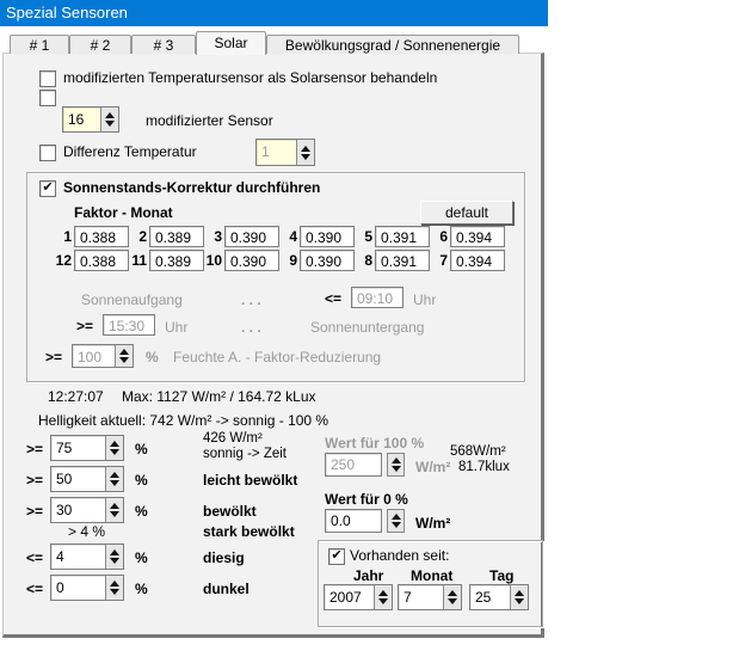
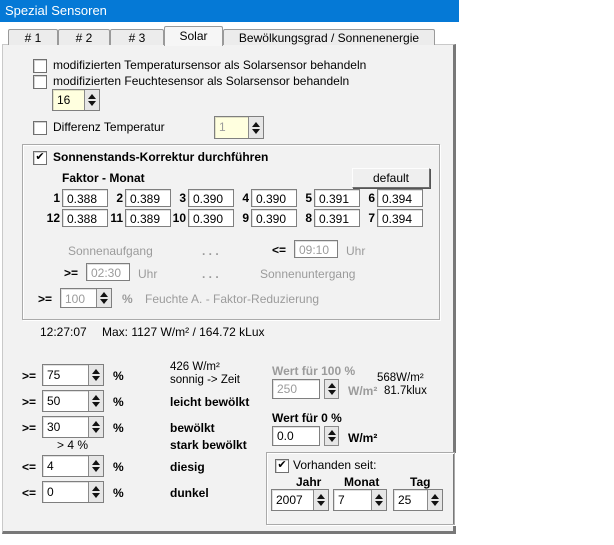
  Spezial Sensoren
  # 1
  # 2
  # 3
  Solar
  Bewölkungsgrad / Sonnenenergie
  modifizierten Temperatursensor als Solarsensor behandeln
+ modifizierten Feuchtesensor als Solarsensor behandeln
  16
- modifizierter Sensor
  Differenz Temperatur
  1
  Sonnenstands-Korrektur durchführen
  Faktor - Monat
  default
  1
  0.388
  2
  0.389
  3
  0.390
  4
  0.390
  5
  0.391
  6
  0.394
  12
  0.388
  11
  0.389
  10
  0.390
  9
  0.390
  8
  0.391
  7
  0.394
  Sonnenaufgang
  . . .
  <=
  09:10
  Uhr
  >=
- 15:30
+ 02:30
  Uhr
  . . .
  Sonnenuntergang
  >=
  100
  %
  Feuchte A. - Faktor-Reduzierung
  12:27:07
  Max: 1127 W/m² / 164.72 kLux
- Helligkeit aktuell: 742 W/m² -> sonnig - 100 %
  >=
  75
  %
  426 W/m²
  sonnig -> Zeit
  >=
  50
  %
  leicht bewölkt
  >=
  30
  %
  bewölkt
  > 4 %
  stark bewölkt
  <=
  4
  %
  diesig
  <=
  0
  %
  dunkel
  Wert für 100 %
  250
  W/m²
  568W/m²
  81.7klux
  Wert für 0 %
  0.0
  W/m²
  Vorhanden seit:
  Jahr
  Monat
  Tag
  2007
  7
  25
